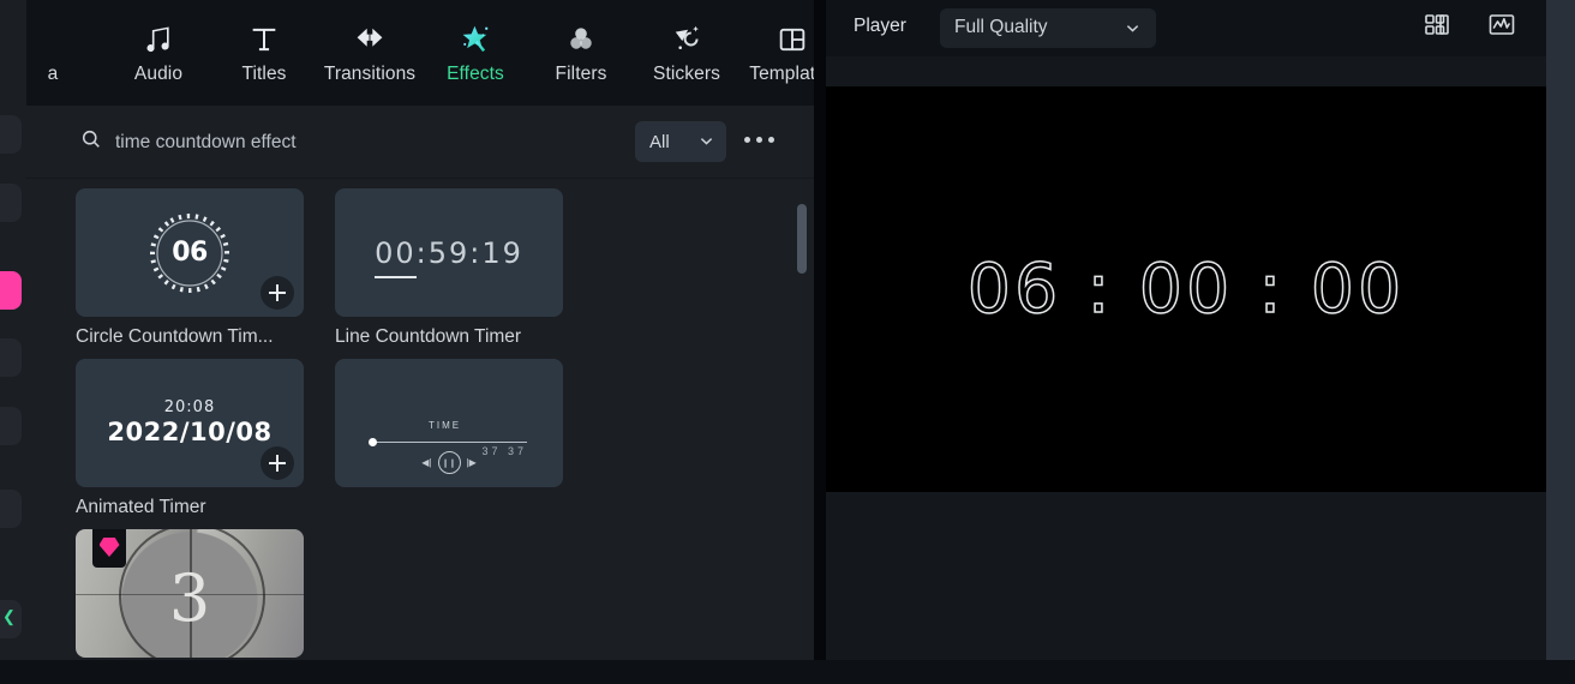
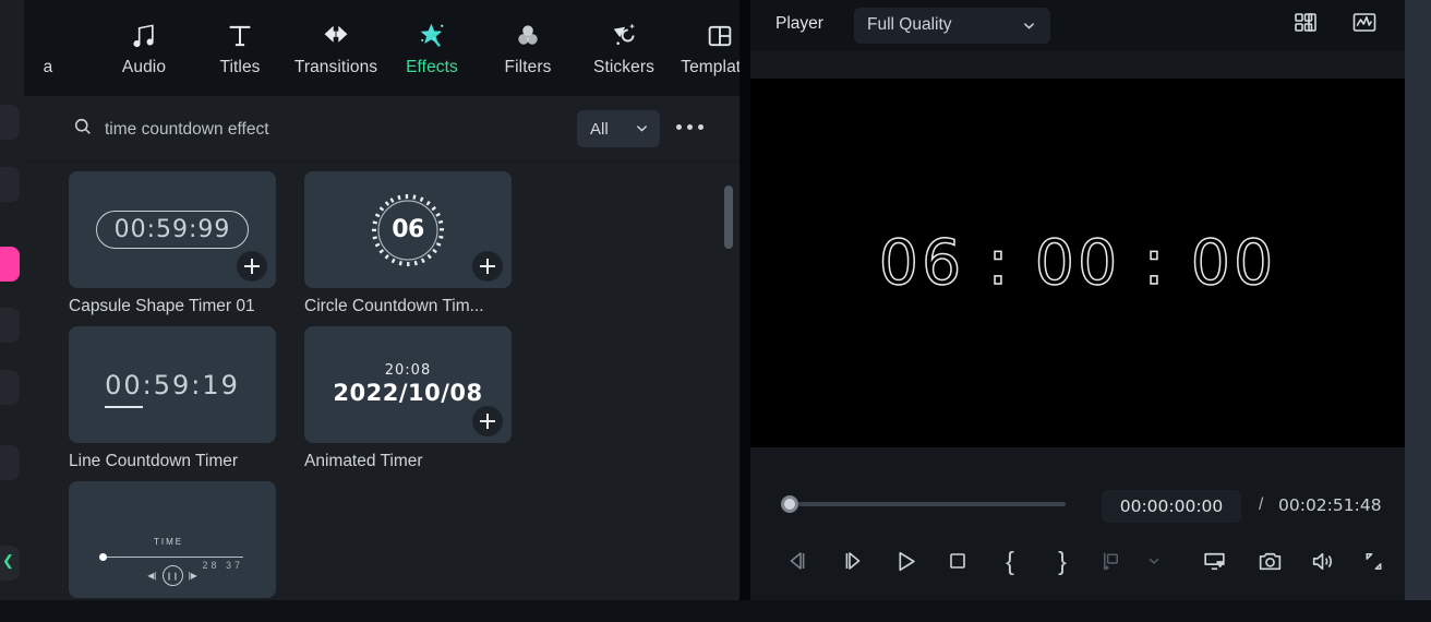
  ❮
  a
  Audio
  Titles
  Transitions
  Effects
  Filters
  Stickers
  Templat
  time countdown effect
  All
+ 00:59:99
+ Capsule Shape Timer 01
  06
  Circle Countdown Tim...
  00:59:19
  Line Countdown Timer
  20:08
  2022/10/08
  Animated Timer
  TIME
- 37 37
+ 28 37
  ◀|
  |▶
- 3
  Player
  Full Quality
  06 : 00 : 00
+ 00:00:00:00
+ /
+ 00:02:51:48
+ {
+ }
